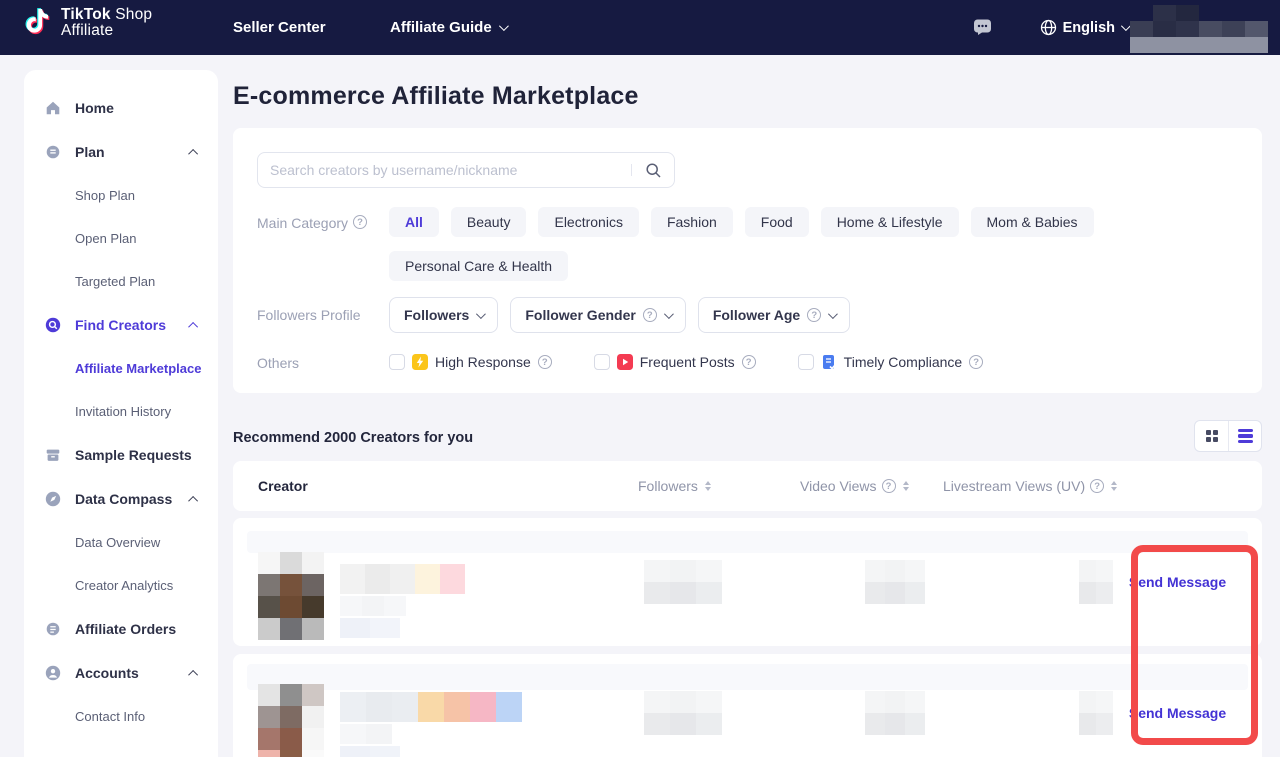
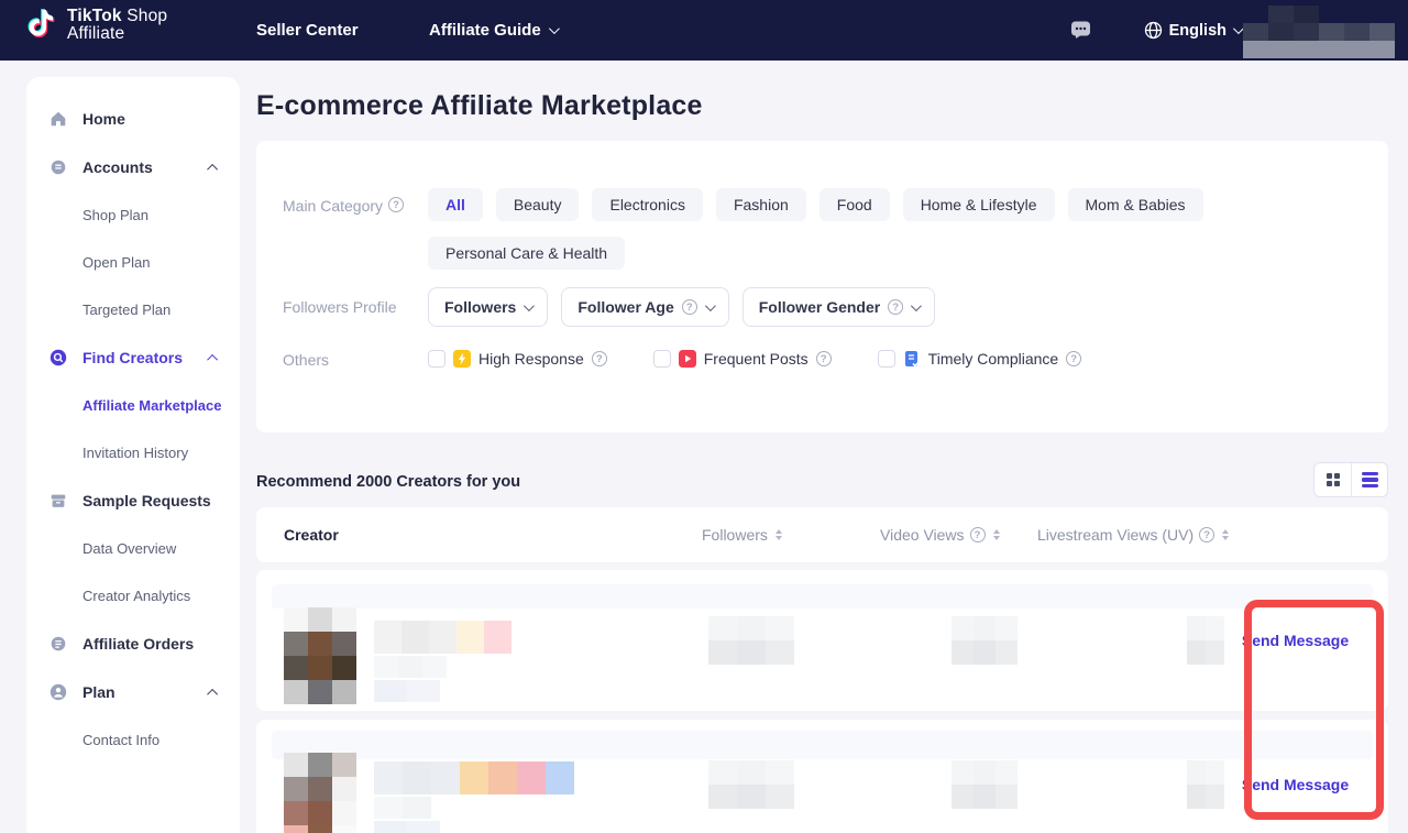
  TikTok Shop
  Affiliate
  Seller Center
  Affiliate Guide
  English
  Home
- Plan
+ Accounts
  Shop Plan
  Open Plan
  Targeted Plan
  Find Creators
  Affiliate Marketplace
  Invitation History
  Sample Requests
- Data Compass
  Data Overview
  Creator Analytics
  Affiliate Orders
- Accounts
+ Plan
  Contact Info
  E-commerce Affiliate Marketplace
- Search creators by username/nickname
  Main Category
  ?
  All
  Beauty
  Electronics
  Fashion
  Food
  Home & Lifestyle
  Mom & Babies
  Personal Care & Health
  Followers Profile
  Followers
- Follower Gender
+ Follower Age
  ?
- Follower Age
+ Follower Gender
  ?
  Others
  High Response
  ?
  Frequent Posts
  ?
  Timely Compliance
  ?
  Recommend 2000 Creators for you
  Creator
  Followers
  Video Views
  ?
  Livestream Views (UV)
  ?
  Send Message
  Send Message
